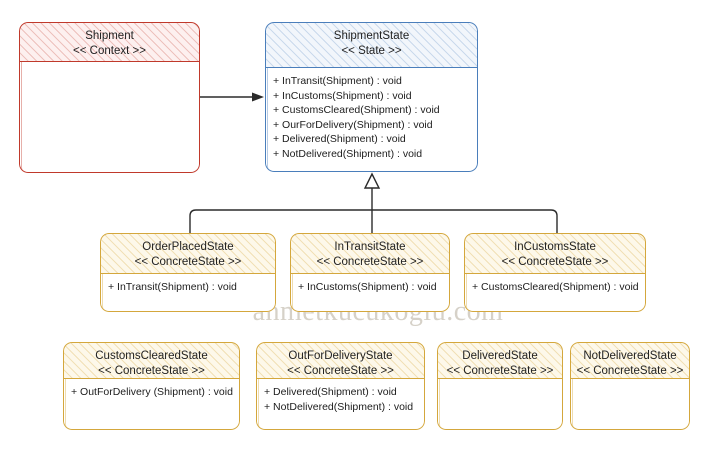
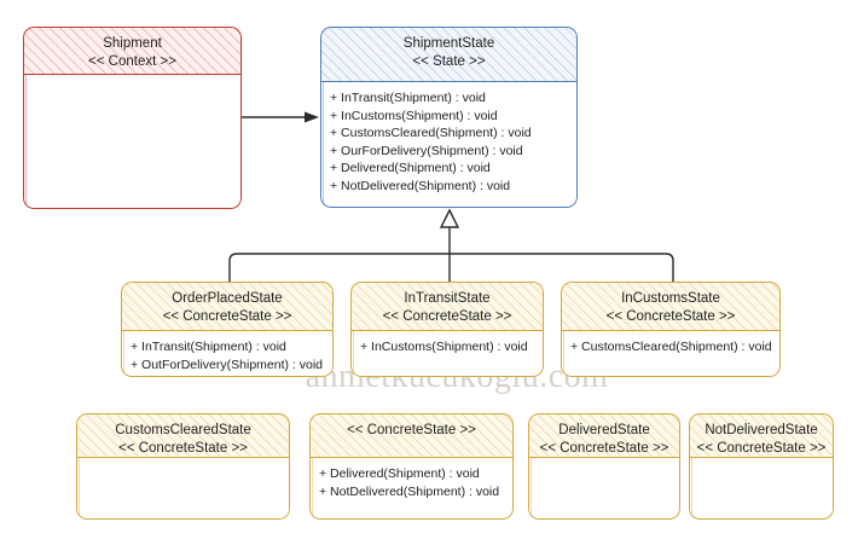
  Shipment
  << Context >>
  ShipmentState
  << State >>
  + InTransit(Shipment) : void
  + InCustoms(Shipment) : void
  + CustomsCleared(Shipment) : void
  + OurForDelivery(Shipment) : void
  + Delivered(Shipment) : void
  + NotDelivered(Shipment) : void
  OrderPlacedState
  << ConcreteState >>
  + InTransit(Shipment) : void
+ + OutForDelivery(Shipment) : void
  InTransitState
  << ConcreteState >>
  + InCustoms(Shipment) : void
  InCustomsState
  << ConcreteState >>
  + CustomsCleared(Shipment) : void
  CustomsClearedState
  << ConcreteState >>
- + OutForDelivery (Shipment) : void
- OutForDeliveryState
  << ConcreteState >>
  + Delivered(Shipment) : void
  + NotDelivered(Shipment) : void
  DeliveredState
  << ConcreteState >>
  NotDeliveredState
  << ConcreteState >>
